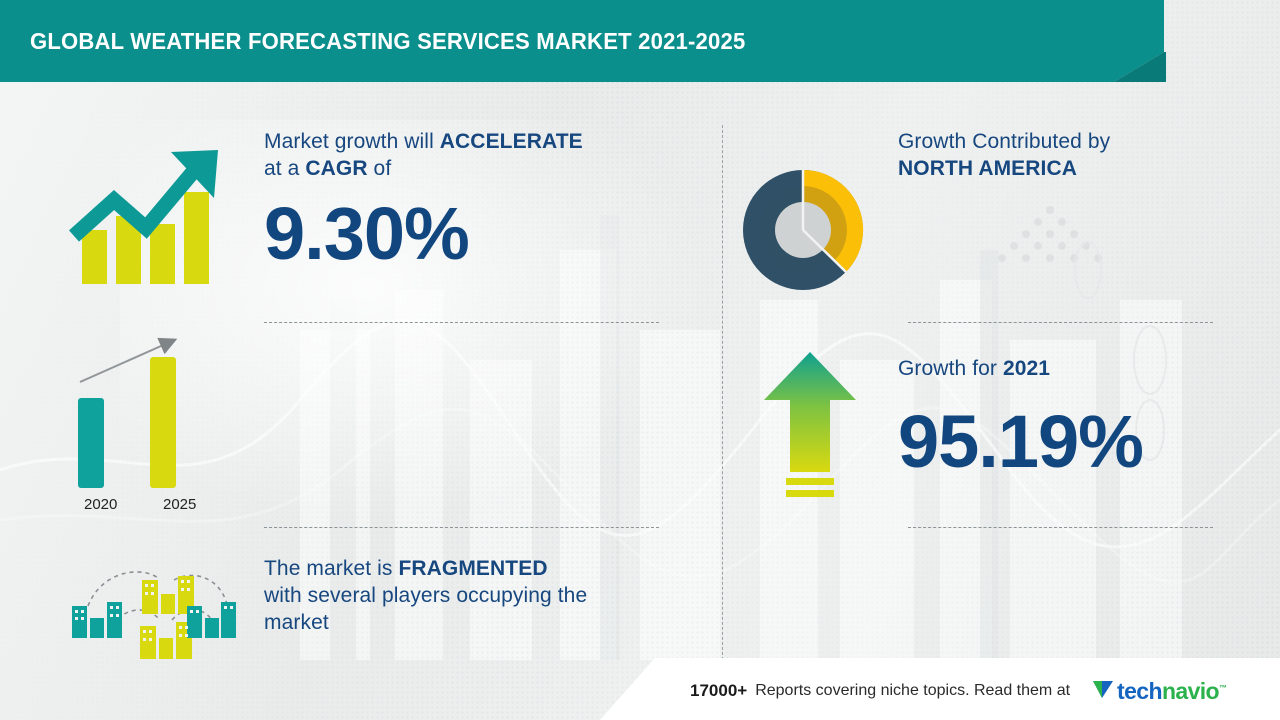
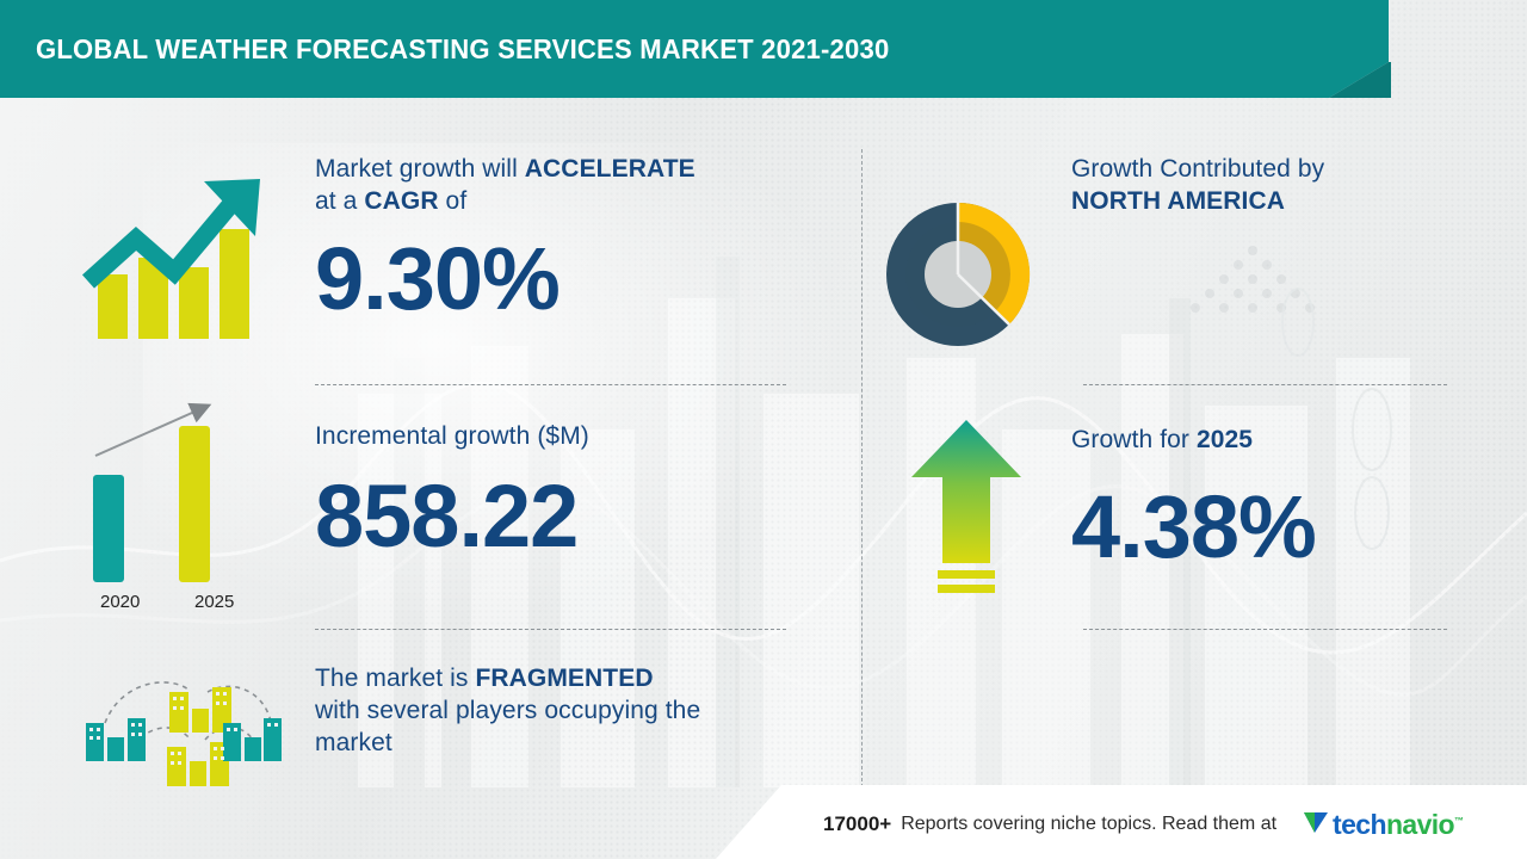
- GLOBAL WEATHER FORECASTING SERVICES MARKET 2021-2025
+ GLOBAL WEATHER FORECASTING SERVICES MARKET 2021-2030
  Market growth will ACCELERATE
  at a CAGR of
  9.30%
  2020
  2025
+ Incremental growth ($M)
+ 858.22
  The market is FRAGMENTED
  with several players occupying the
  market
  Growth Contributed by
  NORTH AMERICA
- Growth for 2021
+ Growth for 2025
- 95.19%
+ 4.38%
  17000+
  Reports covering niche topics. Read them at
  technavio™
